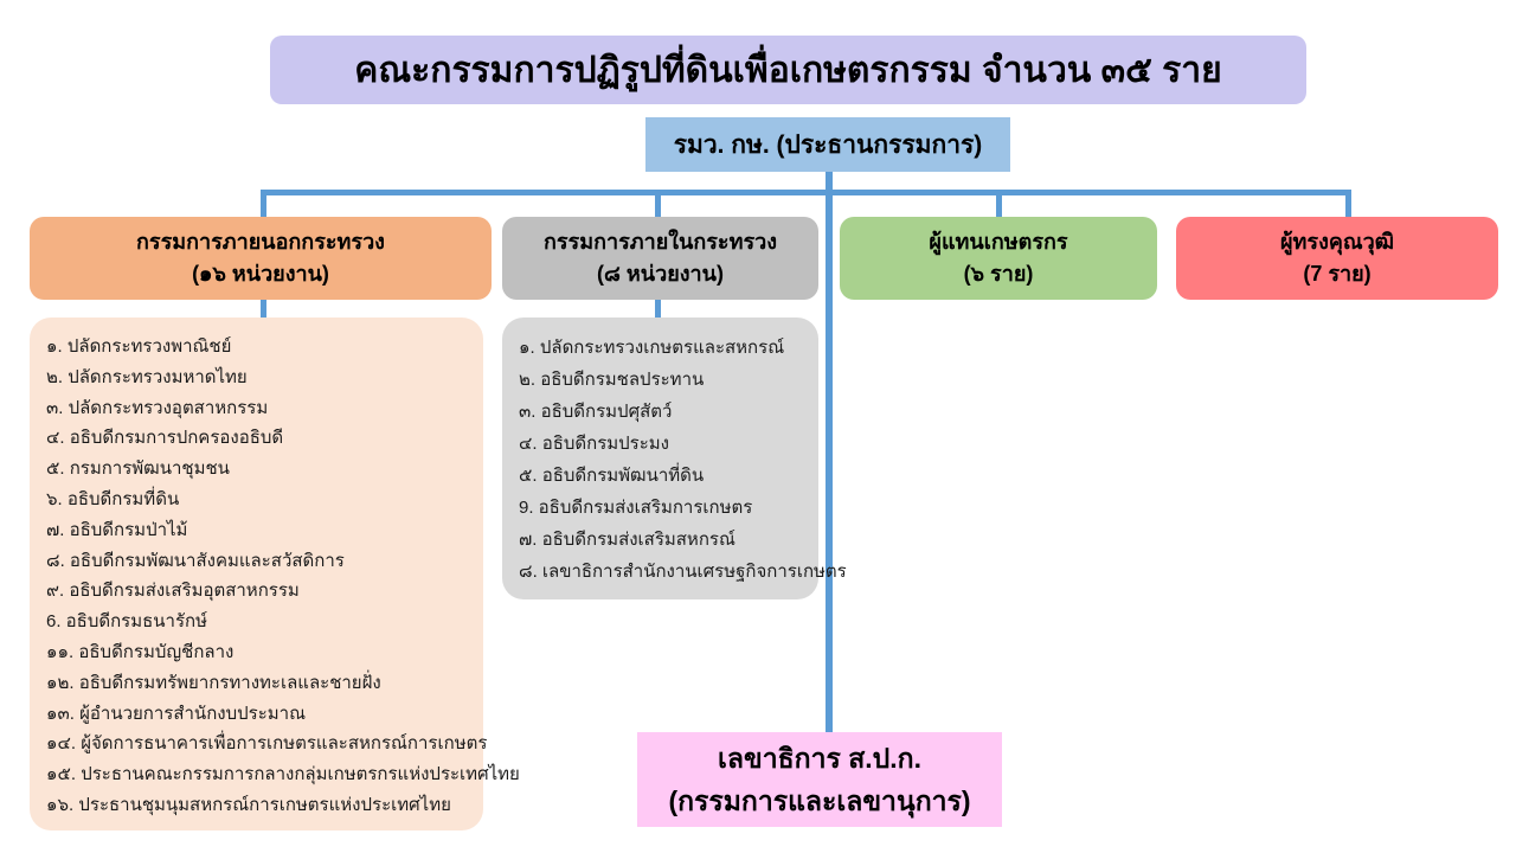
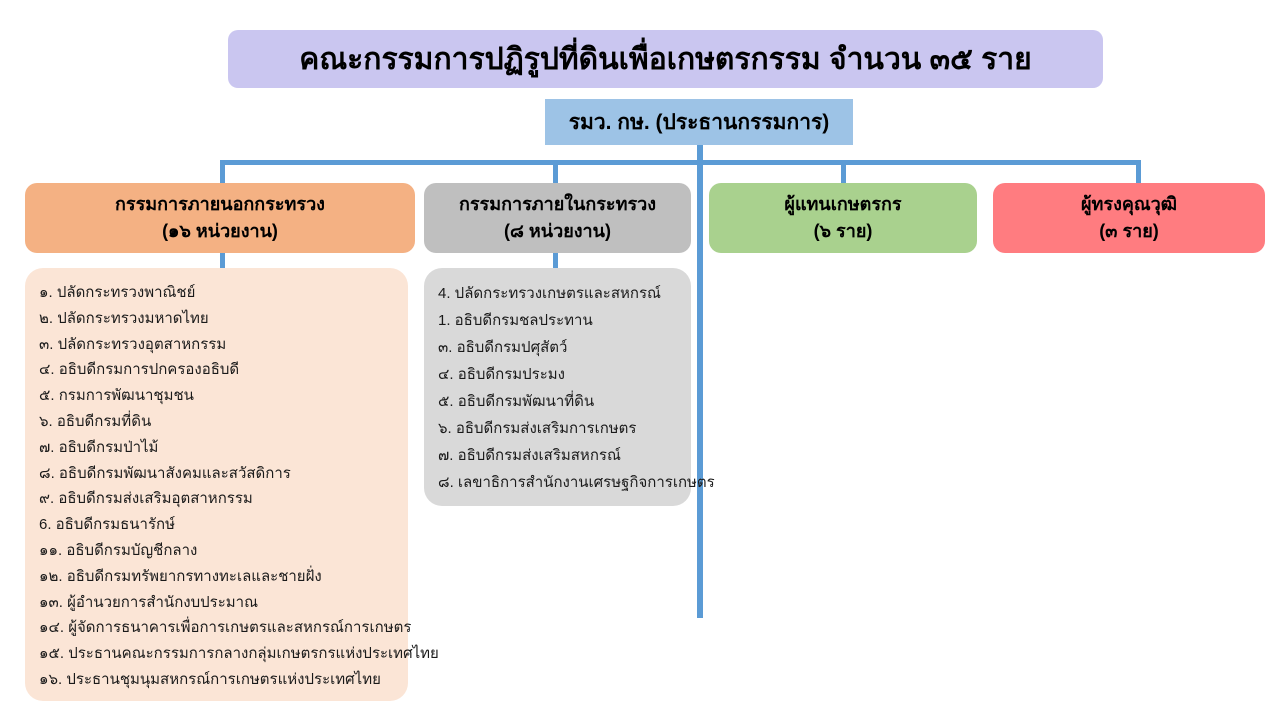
  คณะกรรมการปฏิรูปที่ดินเพื่อเกษตรกรรม จำนวน ๓๕ ราย
  รมว. กษ. (ประธานกรรมการ)
  กรรมการภายนอกกระทรวง
  (๑๖ หน่วยงาน)
  กรรมการภายในกระทรวง
  (๘ หน่วยงาน)
  ผู้แทนเกษตรกร
  (๖ ราย)
  ผู้ทรงคุณวุฒิ
- (7 ราย)
+ (๓ ราย)
  ๑. ปลัดกระทรวงพาณิชย์
  ๒. ปลัดกระทรวงมหาดไทย
  ๓. ปลัดกระทรวงอุตสาหกรรม
  ๔. อธิบดีกรมการปกครองอธิบดี
  ๕. กรมการพัฒนาชุมชน
  ๖. อธิบดีกรมที่ดิน
  ๗. อธิบดีกรมป่าไม้
  ๘. อธิบดีกรมพัฒนาสังคมและสวัสดิการ
  ๙. อธิบดีกรมส่งเสริมอุตสาหกรรม
  6. อธิบดีกรมธนารักษ์
  ๑๑. อธิบดีกรมบัญชีกลาง
  ๑๒. อธิบดีกรมทรัพยากรทางทะเลและชายฝั่ง
  ๑๓. ผู้อำนวยการสำนักงบประมาณ
  ๑๔. ผู้จัดการธนาคารเพื่อการเกษตรและสหกรณ์การเกษตร
  ๑๕. ประธานคณะกรรมการกลางกลุ่มเกษตรกรแห่งประเทศไทย
  ๑๖. ประธานชุมนุมสหกรณ์การเกษตรแห่งประเทศไทย
- ๑. ปลัดกระทรวงเกษตรและสหกรณ์
+ 4. ปลัดกระทรวงเกษตรและสหกรณ์
- ๒. อธิบดีกรมชลประทาน
+ 1. อธิบดีกรมชลประทาน
  ๓. อธิบดีกรมปศุสัตว์
  ๔. อธิบดีกรมประมง
  ๕. อธิบดีกรมพัฒนาที่ดิน
- 9. อธิบดีกรมส่งเสริมการเกษตร
+ ๖. อธิบดีกรมส่งเสริมการเกษตร
  ๗. อธิบดีกรมส่งเสริมสหกรณ์
  ๘. เลขาธิการสำนักงานเศรษฐกิจการเกษตร
- เลขาธิการ ส.ป.ก.
- (กรรมการและเลขานุการ)
